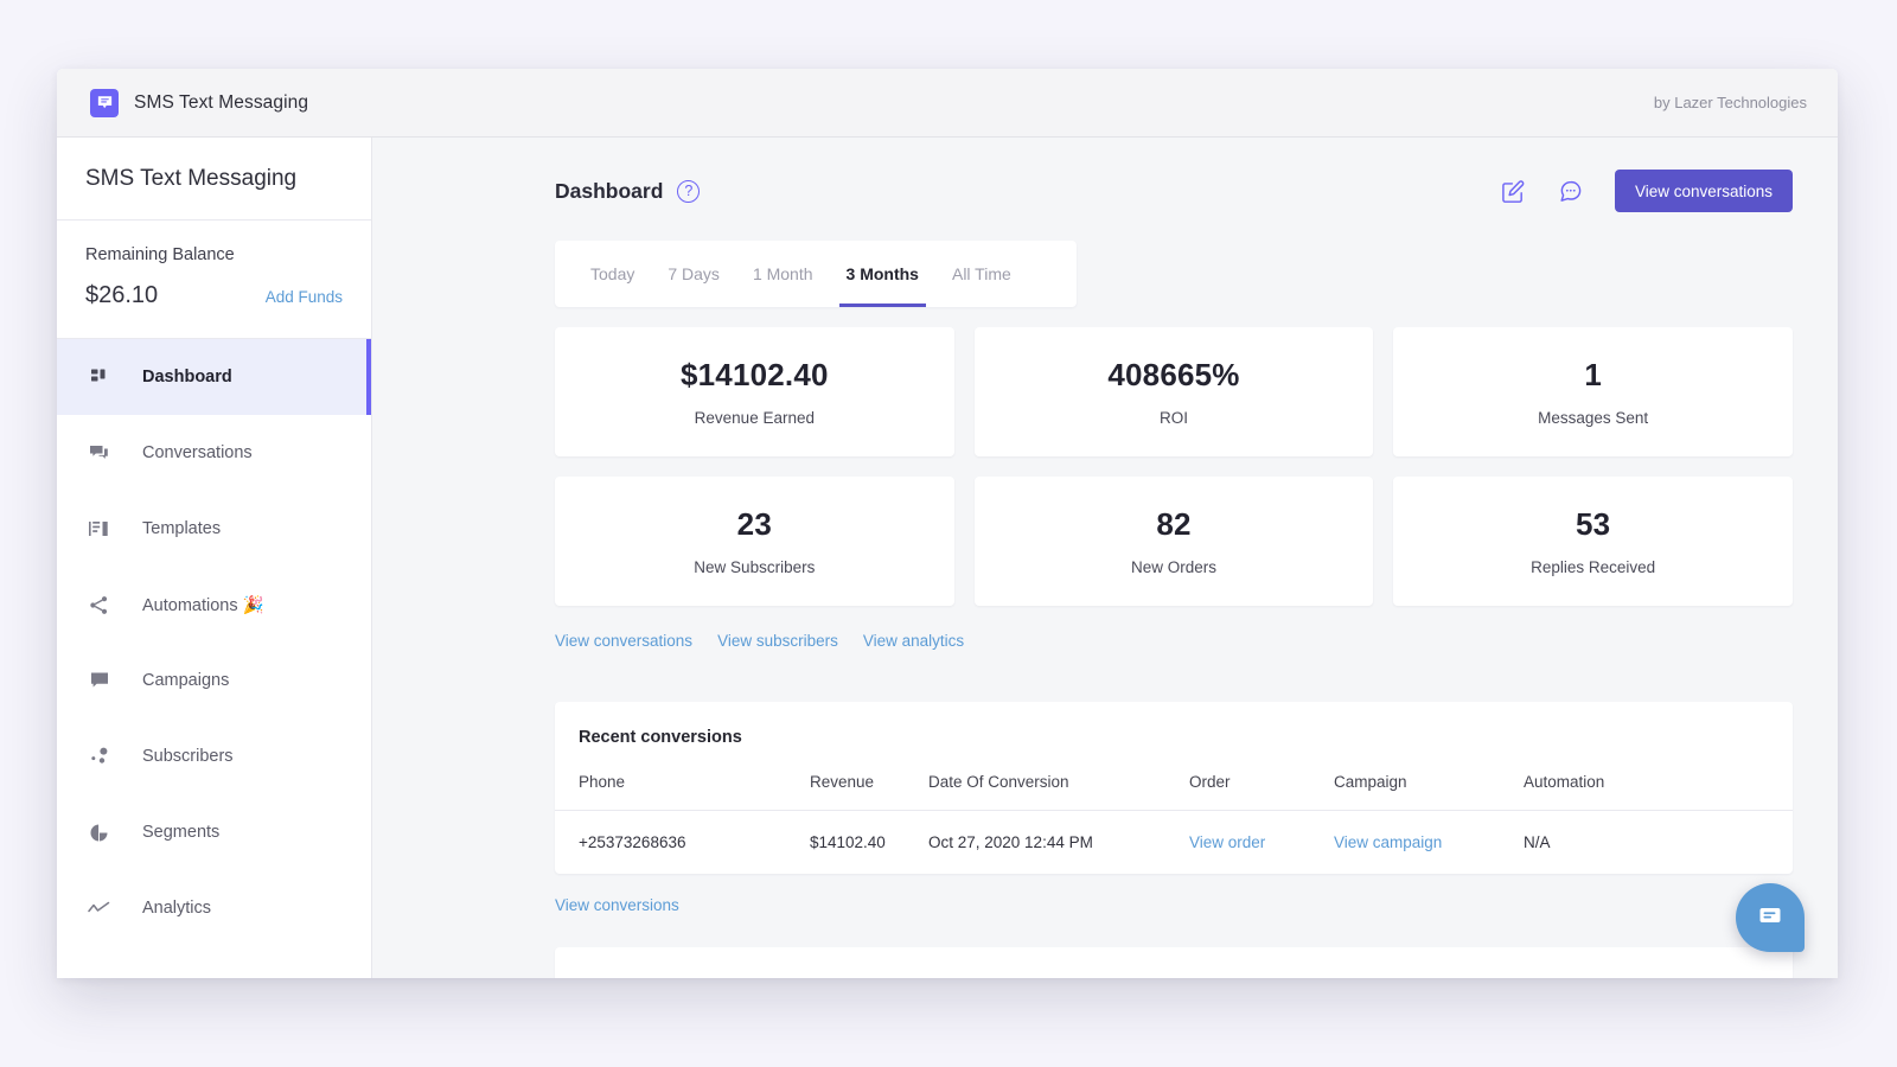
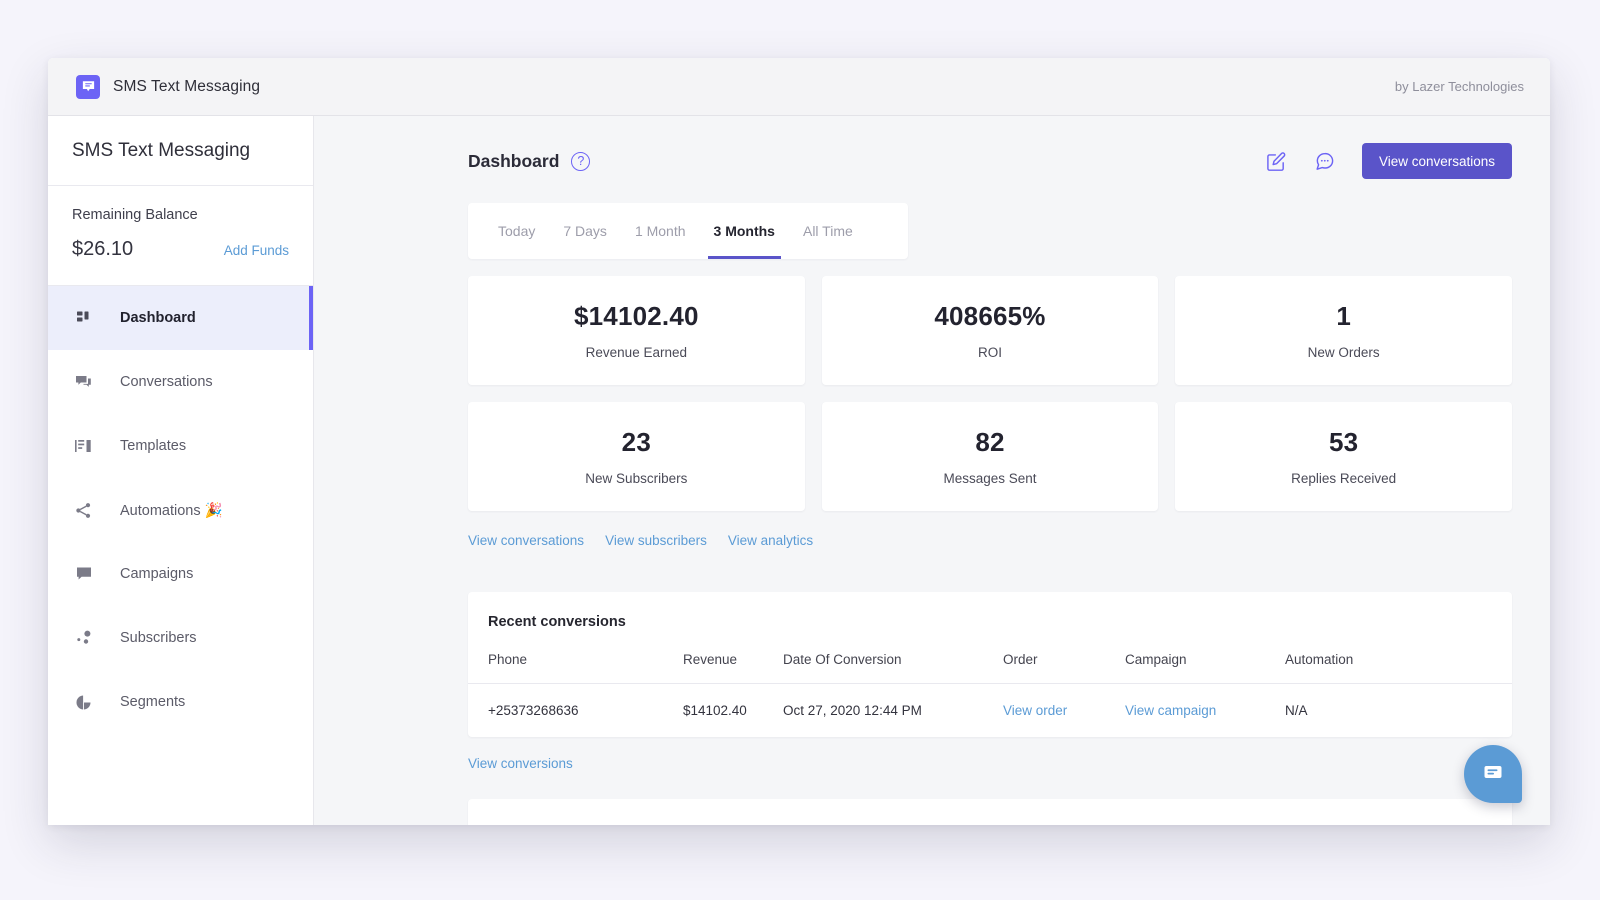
  SMS Text Messaging
  by Lazer Technologies
  SMS Text Messaging
  Remaining Balance
  $26.10
  Add Funds
  Dashboard
  Conversations
  Templates
  Automations 🎉
  Campaigns
  Subscribers
  Segments
- Analytics
  Dashboard
  ?
  View conversations
  Today
  7 Days
  1 Month
  3 Months
  All Time
  $14102.40
  Revenue Earned
  408665%
  ROI
  1
- Messages Sent
+ New Orders
  23
  New Subscribers
  82
- New Orders
+ Messages Sent
  53
  Replies Received
  View conversations
  View subscribers
  View analytics
  Recent conversions
  Phone	Revenue	Date Of Conversion	Order	Campaign	Automation
  +25373268636	$14102.40	Oct 27, 2020 12:44 PM	View order	View campaign	N/A
  View conversions
